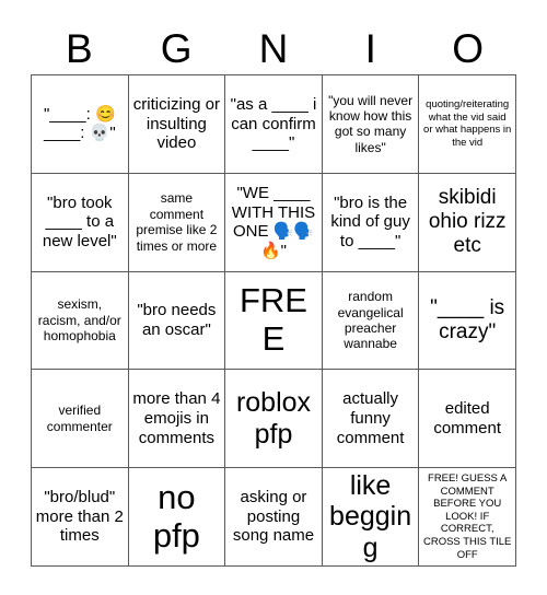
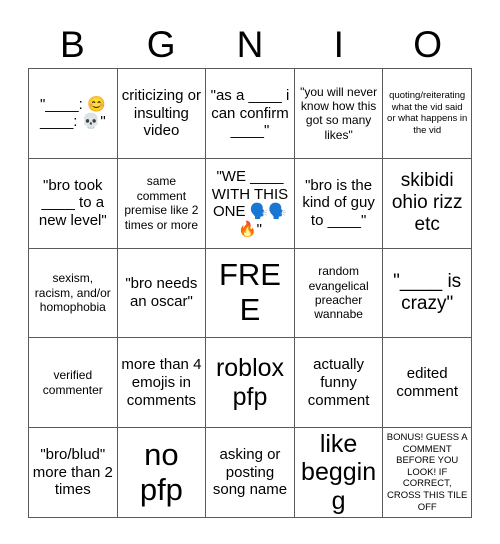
  B
  G
  N
  I
  O
  "____: 😊
  ____: 💀"
  criticizing or insulting video
  "as a ____ i can confirm ____"
  "you will never know how this got so many likes"
  quoting/reiterating what the vid said or what happens in the vid
  "bro took ____ to a new level"
  same comment premise like 2 times or more
  "WE ____ WITH THIS ONE 🗣️🗣️🔥"
  "bro is the kind of guy to ____"
  skibidi ohio rizz etc
  sexism, racism, and/or homophobia
  "bro needs an oscar"
  FREE
  random evangelical preacher wannabe
  "____ is crazy"
  verified commenter
  more than 4 emojis in comments
  roblox pfp
  actually funny comment
  edited comment
  "bro/blud" more than 2 times
  no pfp
  asking or posting song name
  like begging
- FREE! GUESS A COMMENT BEFORE YOU LOOK! IF CORRECT, CROSS THIS TILE OFF
+ BONUS! GUESS A COMMENT BEFORE YOU LOOK! IF CORRECT, CROSS THIS TILE OFF
